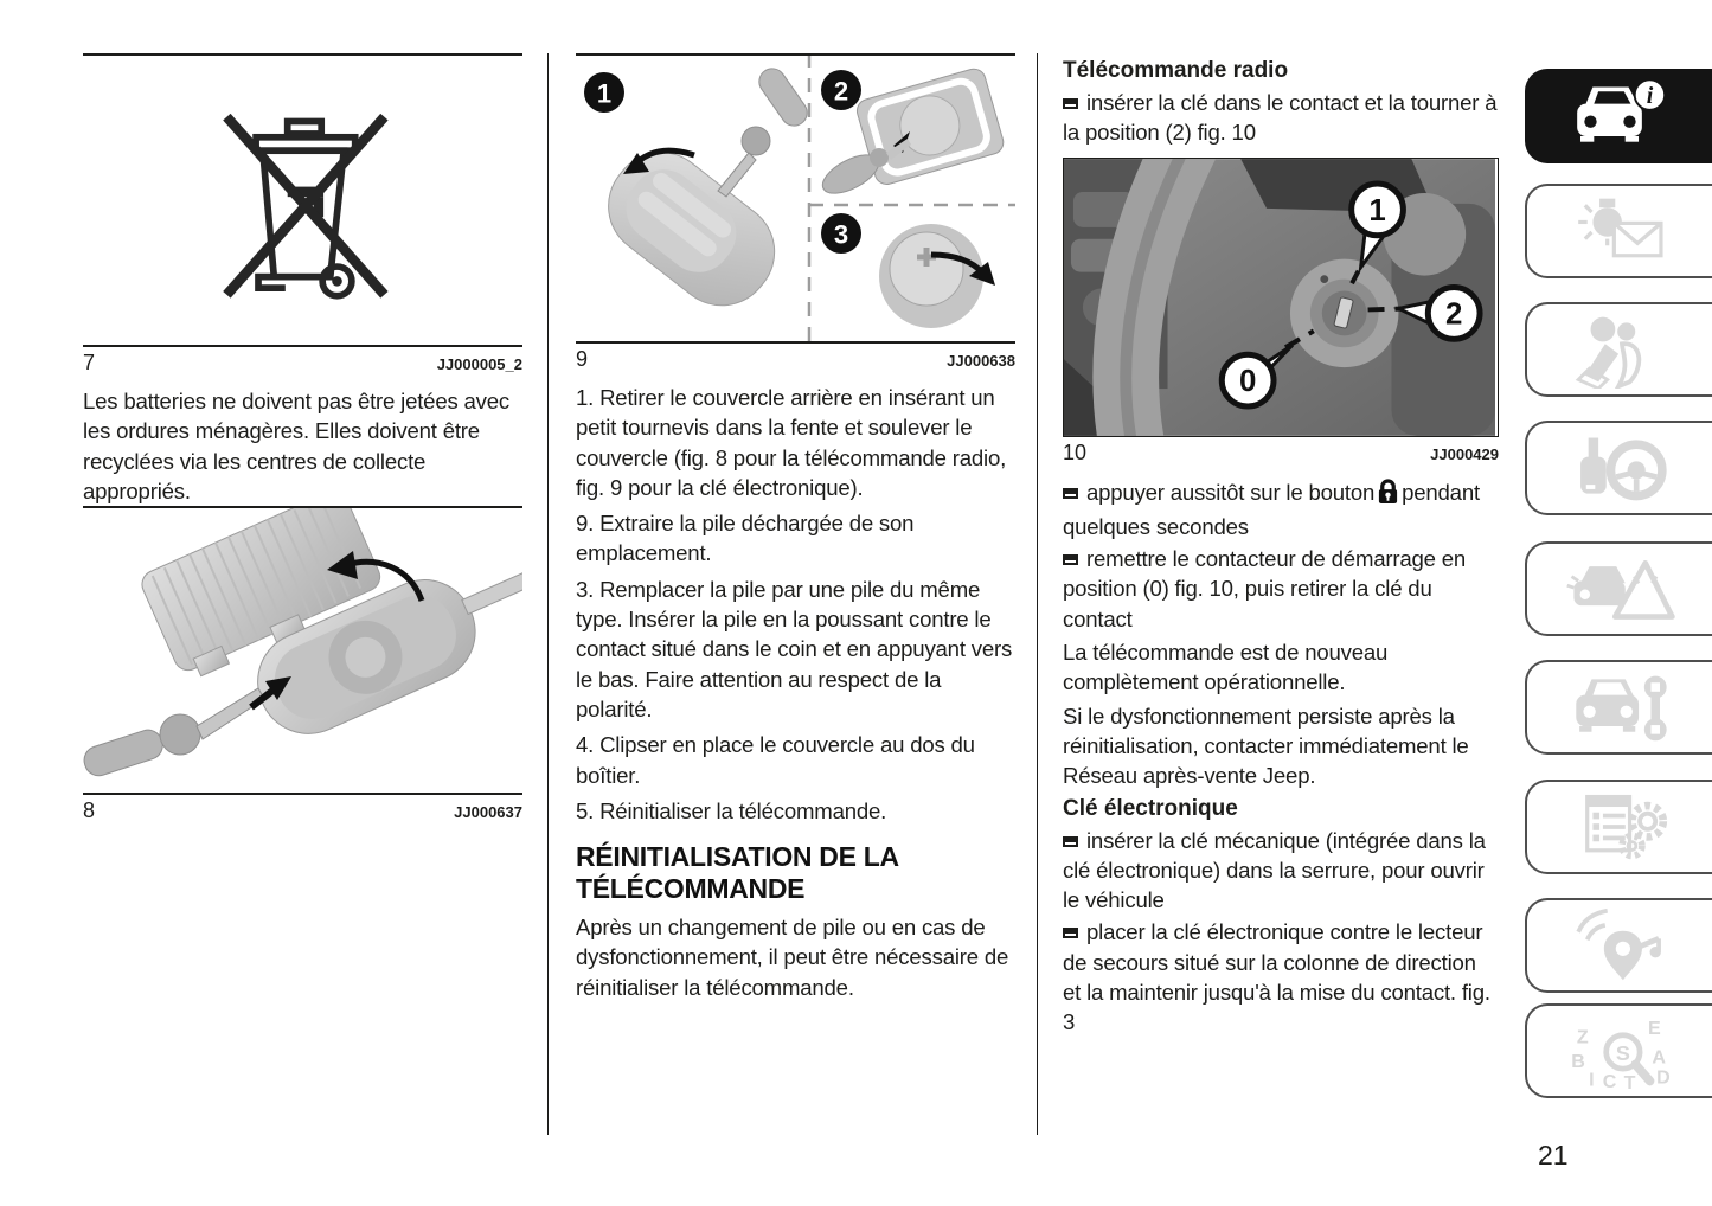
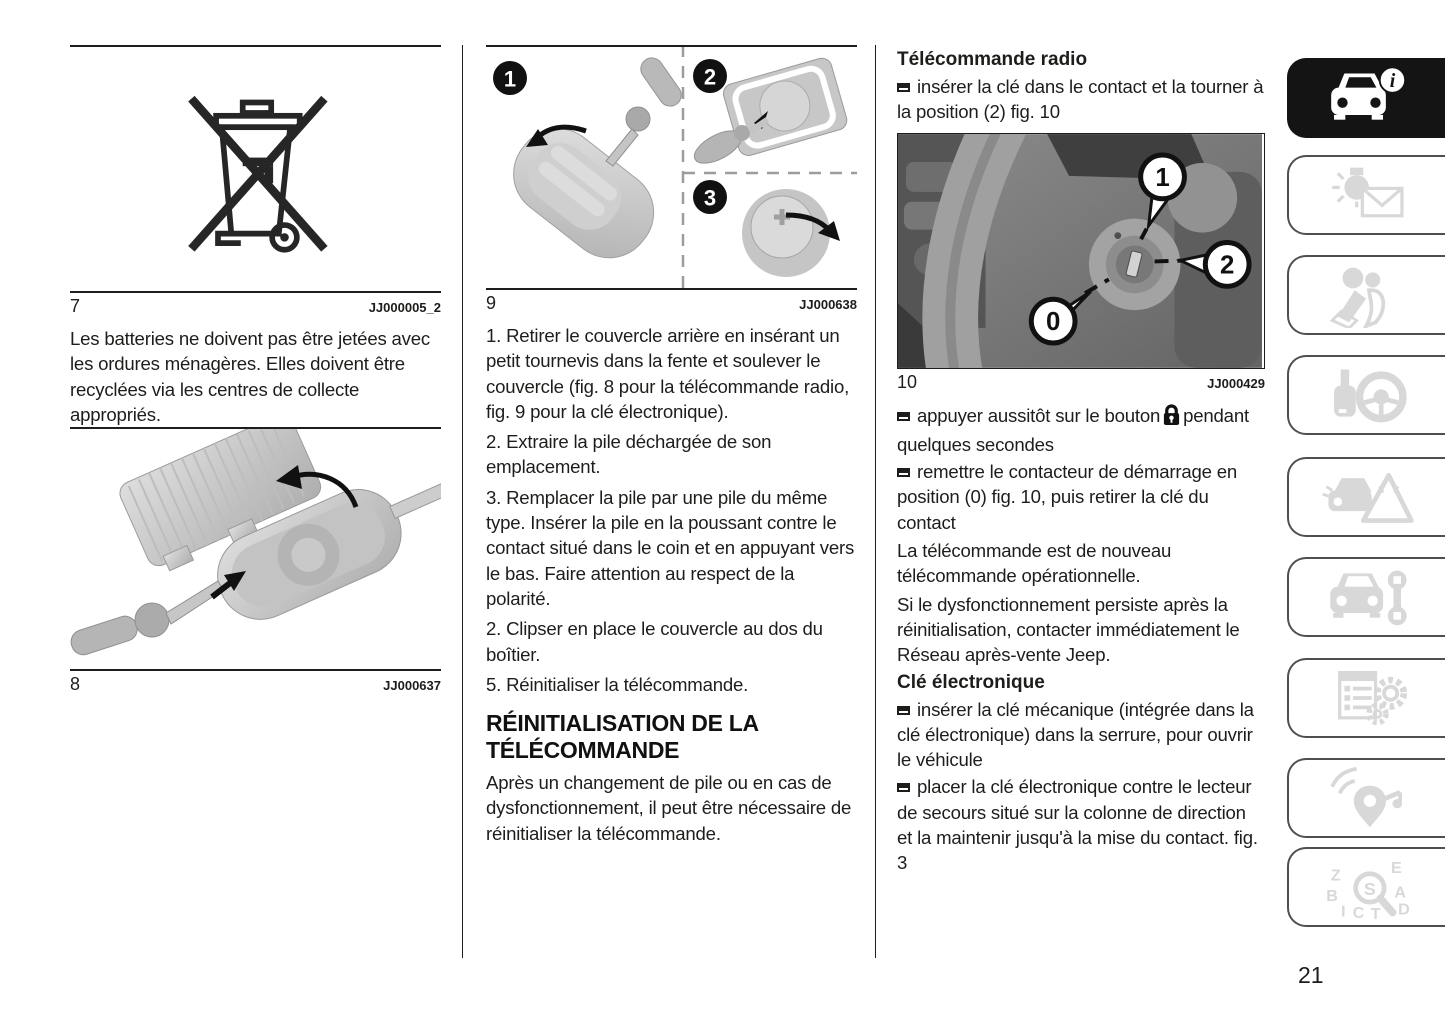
  7
  JJ000005_2
  Les batteries ne doivent pas être jetées avec les ordures ménagères. Elles doivent être recyclées via les centres de collecte appropriés.
  8
  JJ000637
  1
  2
  3
  9
  JJ000638
  1. Retirer le couvercle arrière en insérant un petit tournevis dans la fente et soulever le couvercle (fig. 8 pour la télécommande radio, fig. 9 pour la clé électronique).
- 9. Extraire la pile déchargée de son emplacement.
+ 2. Extraire la pile déchargée de son emplacement.
  3. Remplacer la pile par une pile du même type. Insérer la pile en la poussant contre le contact situé dans le coin et en appuyant vers le bas. Faire attention au respect de la polarité.
- 4. Clipser en place le couvercle au dos du boîtier.
+ 2. Clipser en place le couvercle au dos du boîtier.
  5. Réinitialiser la télécommande.
  RÉINITIALISATION DE LA TÉLÉCOMMANDE
  Après un changement de pile ou en cas de dysfonctionnement, il peut être nécessaire de réinitialiser la télécommande.
  Télécommande radio
  insérer la clé dans le contact et la tourner à la position (2) fig. 10
  1
  2
  0
  10
  JJ000429
  appuyer aussitôt sur le bouton pendant quelques secondes
  remettre le contacteur de démarrage en position (0) fig. 10, puis retirer la clé du contact
- La télécommande est de nouveau complètement opérationnelle.
+ La télécommande est de nouveau télécommande opérationnelle.
  Si le dysfonctionnement persiste après la réinitialisation, contacter immédiatement le Réseau après-vente Jeep.
  Clé électronique
  insérer la clé mécanique (intégrée dans la clé électronique) dans la serrure, pour ouvrir le véhicule
  placer la clé électronique contre le lecteur de secours situé sur la colonne de direction et la maintenir jusqu'à la mise du contact. fig. 3
  i
  Z
  E
  B
  A
  I
  C
  T
  D
  S
  21
